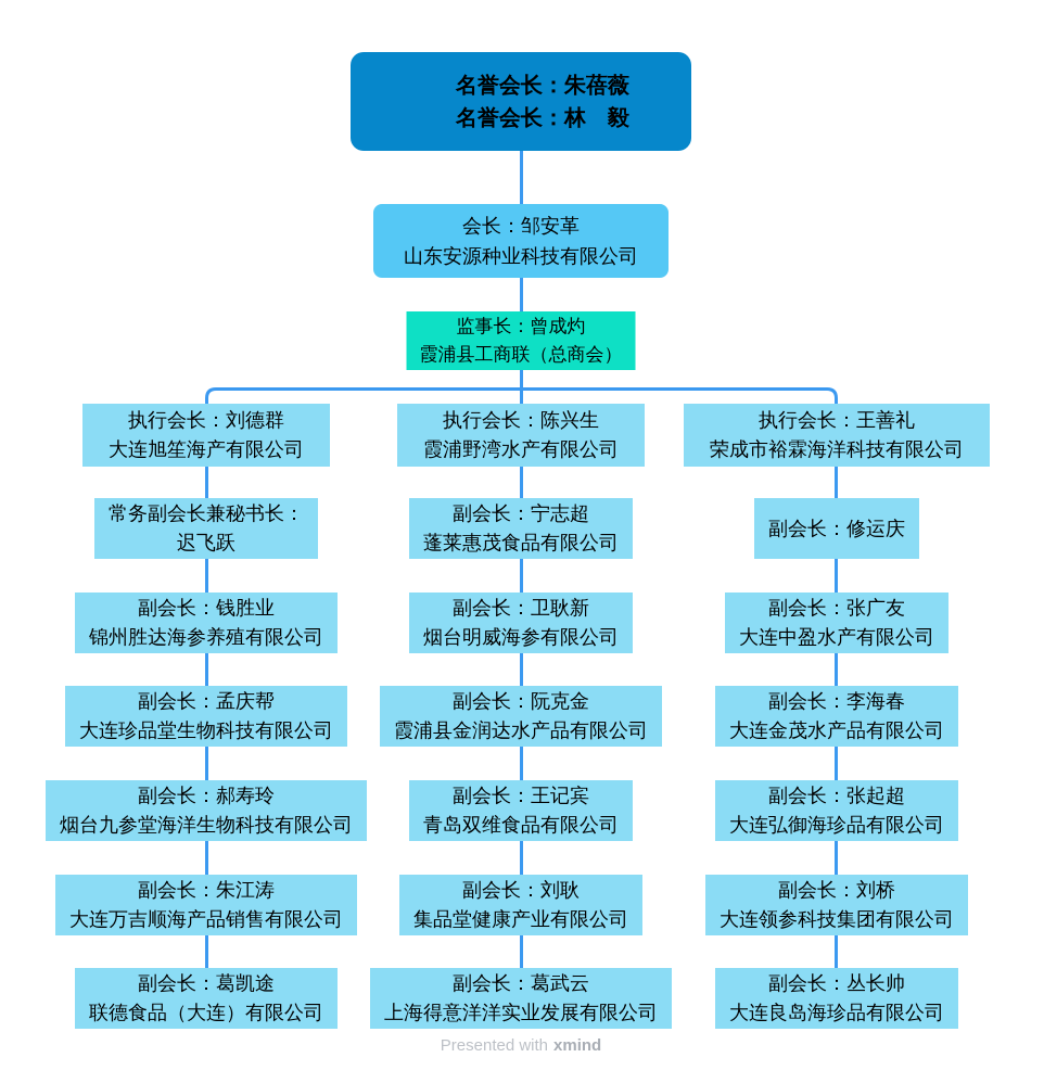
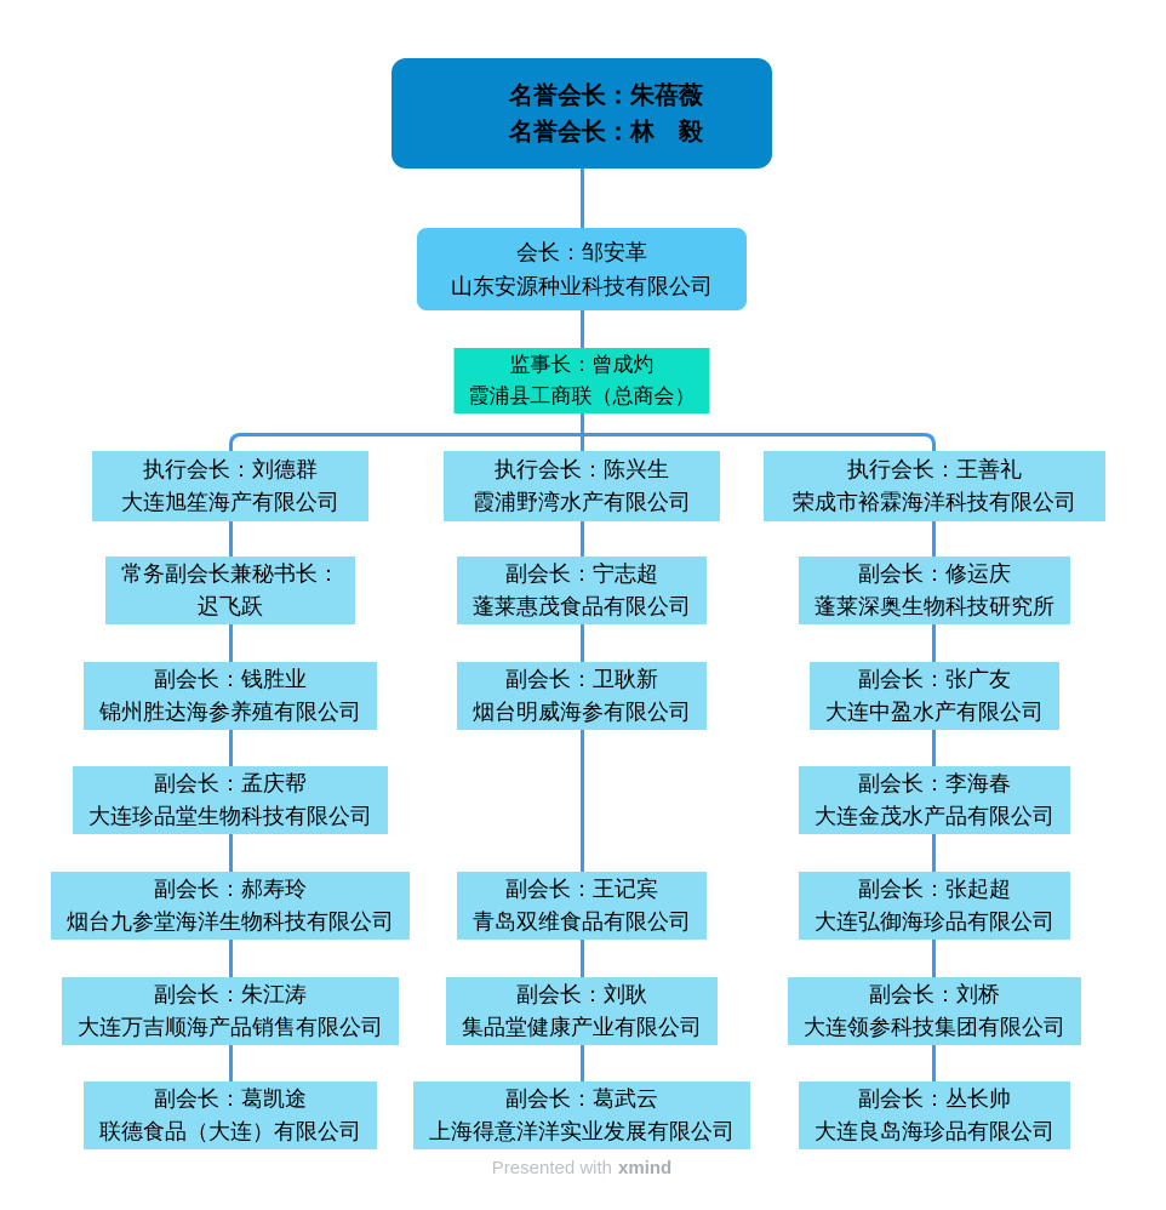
  名誉会长：朱蓓薇
  名誉会长：林 毅
  会长：邹安革
  山东安源种业科技有限公司
  监事长：曾成灼
  霞浦县工商联（总商会）
  执行会长：刘德群
  大连旭笙海产有限公司
  常务副会长兼秘书长：
  迟飞跃
  副会长：钱胜业
  锦州胜达海参养殖有限公司
  副会长：孟庆帮
  大连珍品堂生物科技有限公司
  副会长：郝寿玲
  烟台九参堂海洋生物科技有限公司
  副会长：朱江涛
  大连万吉顺海产品销售有限公司
  副会长：葛凯途
  联德食品（大连）有限公司
  执行会长：陈兴生
  霞浦野湾水产有限公司
  副会长：宁志超
  蓬莱惠茂食品有限公司
  副会长：卫耿新
  烟台明威海参有限公司
- 副会长：阮克金
- 霞浦县金润达水产品有限公司
  副会长：王记宾
  青岛双维食品有限公司
  副会长：刘耿
  集品堂健康产业有限公司
  副会长：葛武云
  上海得意洋洋实业发展有限公司
  执行会长：王善礼
  荣成市裕霖海洋科技有限公司
  副会长：修运庆
+ 蓬莱深奥生物科技研究所
  副会长：张广友
  大连中盈水产有限公司
  副会长：李海春
  大连金茂水产品有限公司
  副会长：张起超
  大连弘御海珍品有限公司
  副会长：刘桥
  大连领参科技集团有限公司
  副会长：丛长帅
  大连良岛海珍品有限公司
  Presented with xmind
